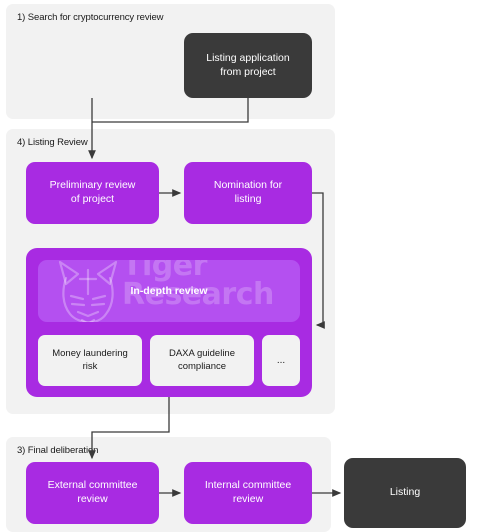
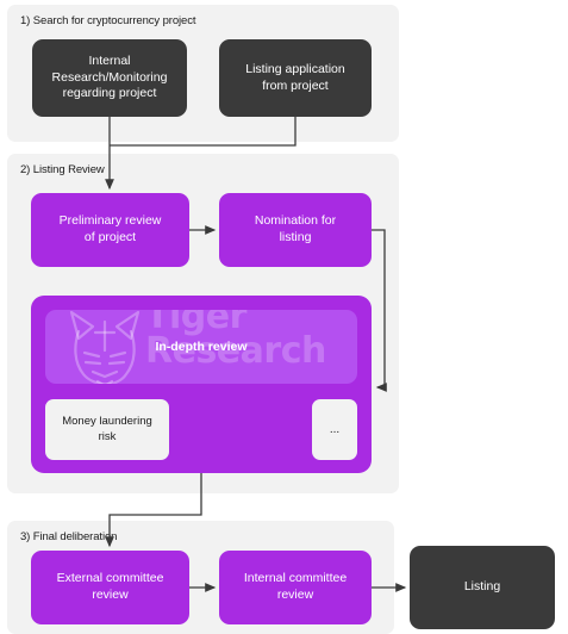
- 1) Search for cryptocurrency review
+ 1) Search for cryptocurrency project
+ Internal
+ Research/Monitoring
+ regarding project
  Listing application
  from project
- 4) Listing Review
+ 2) Listing Review
  Preliminary review
  of project
  Nomination for
  listing
  Tiger
  Research
  In-depth review
  Money laundering
  risk
- DAXA guideline
- compliance
  ...
  3) Final deliberation
  External committee
  review
  Internal committee
  review
  Listing
